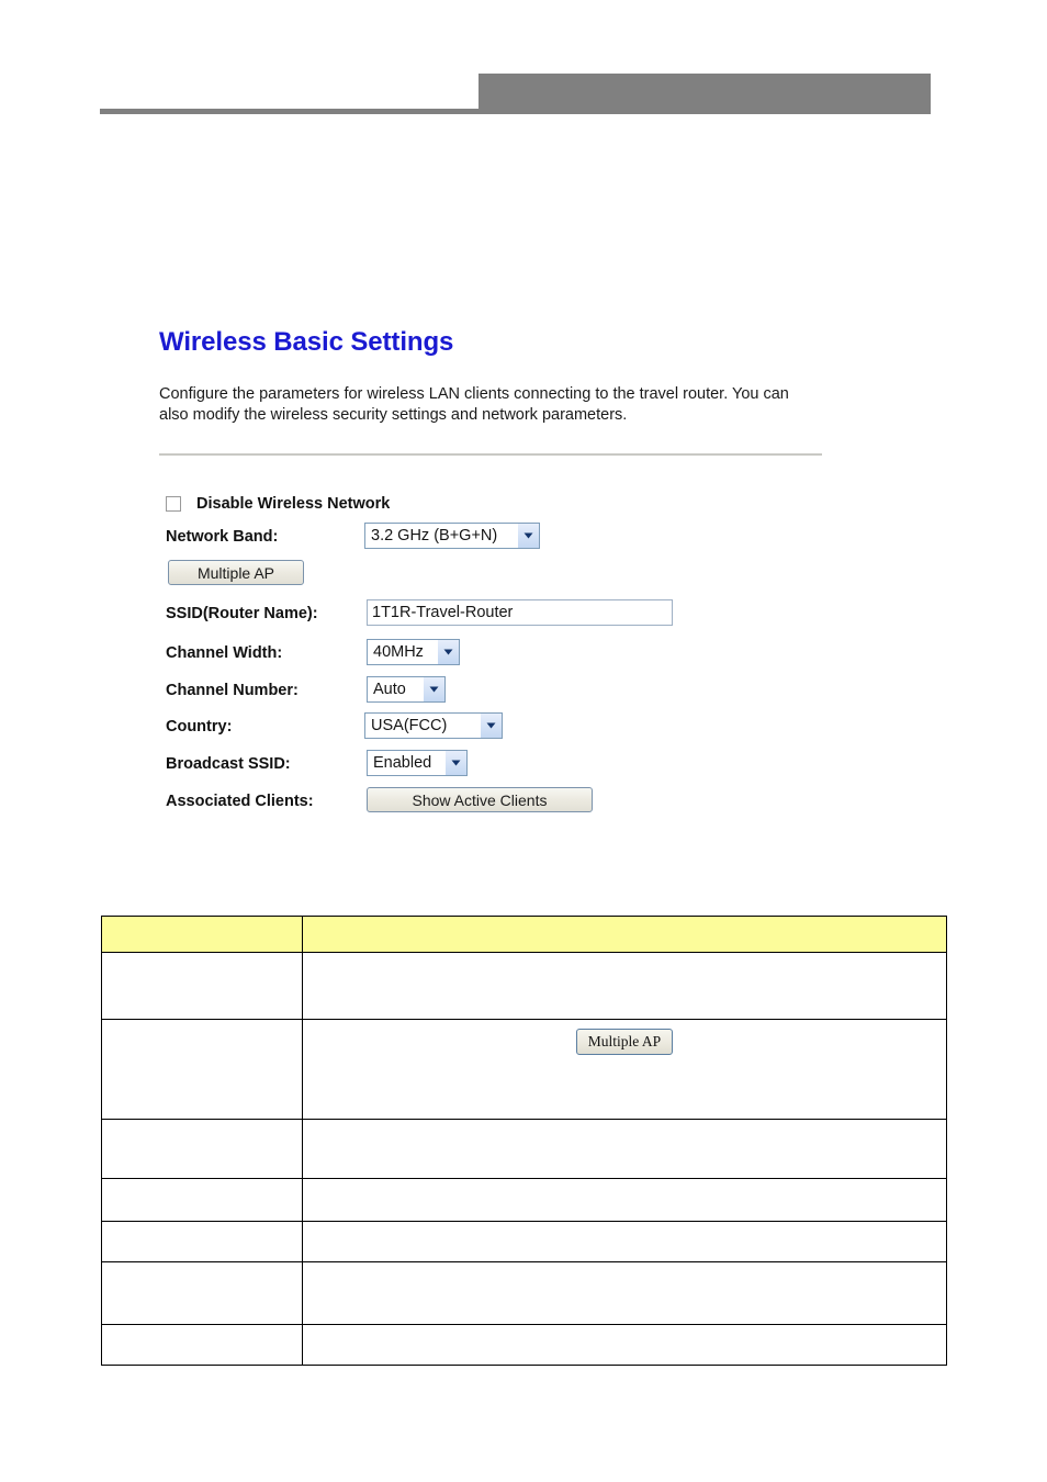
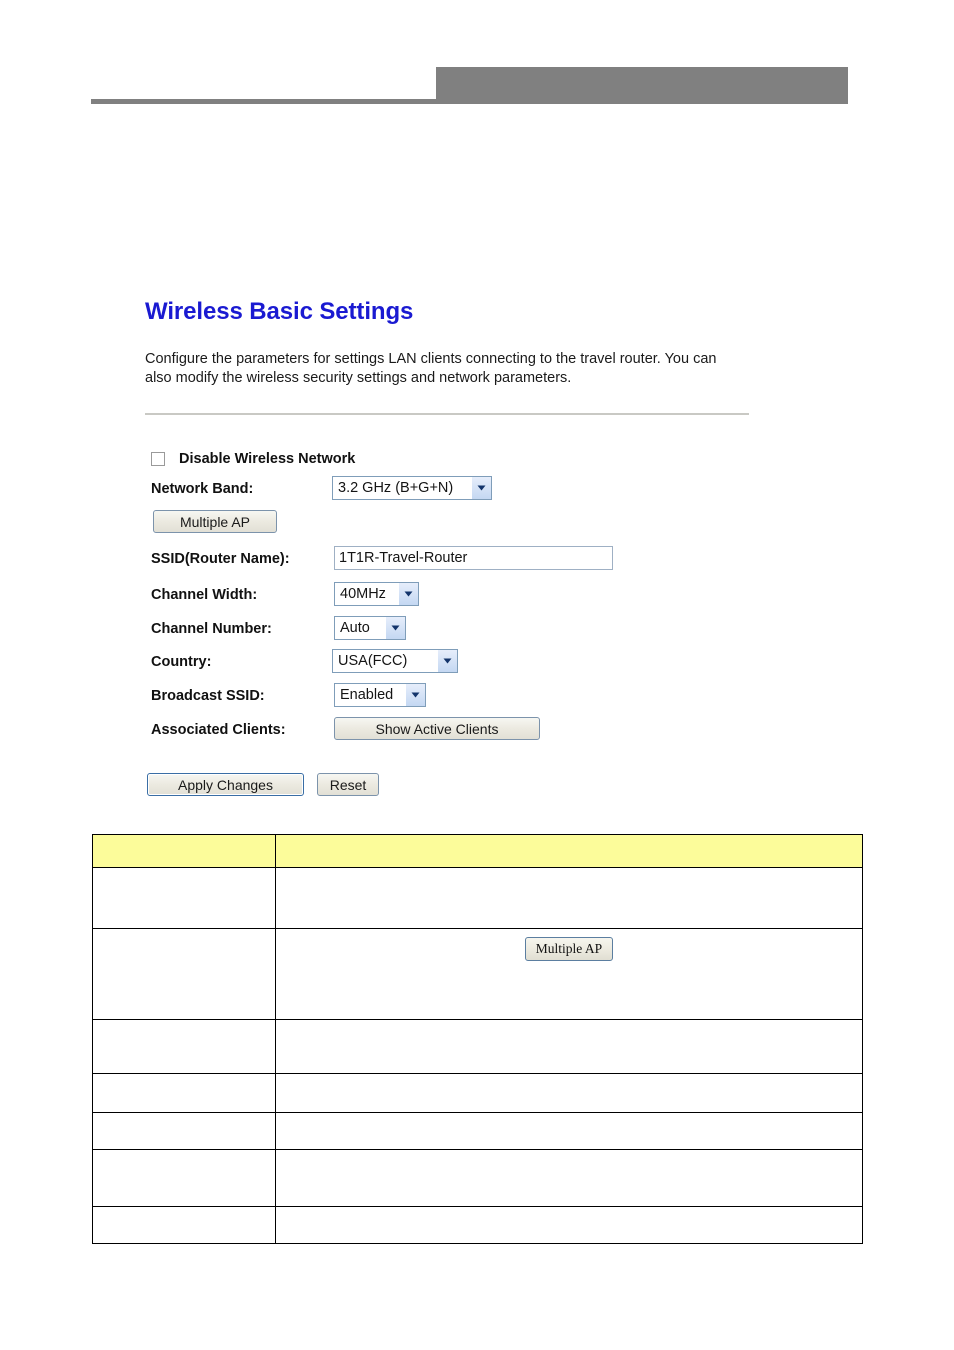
  Wireless Basic Settings
- Configure the parameters for wireless LAN clients connecting to the travel router. You can also modify the wireless security settings and network parameters.
+ Configure the parameters for settings LAN clients connecting to the travel router. You can also modify the wireless security settings and network parameters.
  Disable Wireless Network
  Network Band:
  3.2 GHz (B+G+N)
  Multiple AP
  SSID(Router Name):
  1T1R-Travel-Router
  Channel Width:
  40MHz
  Channel Number:
  Auto
  Country:
  USA(FCC)
  Broadcast SSID:
  Enabled
  Associated Clients:
  Show Active Clients
+ Apply Changes
+ Reset
  	Multiple AP
